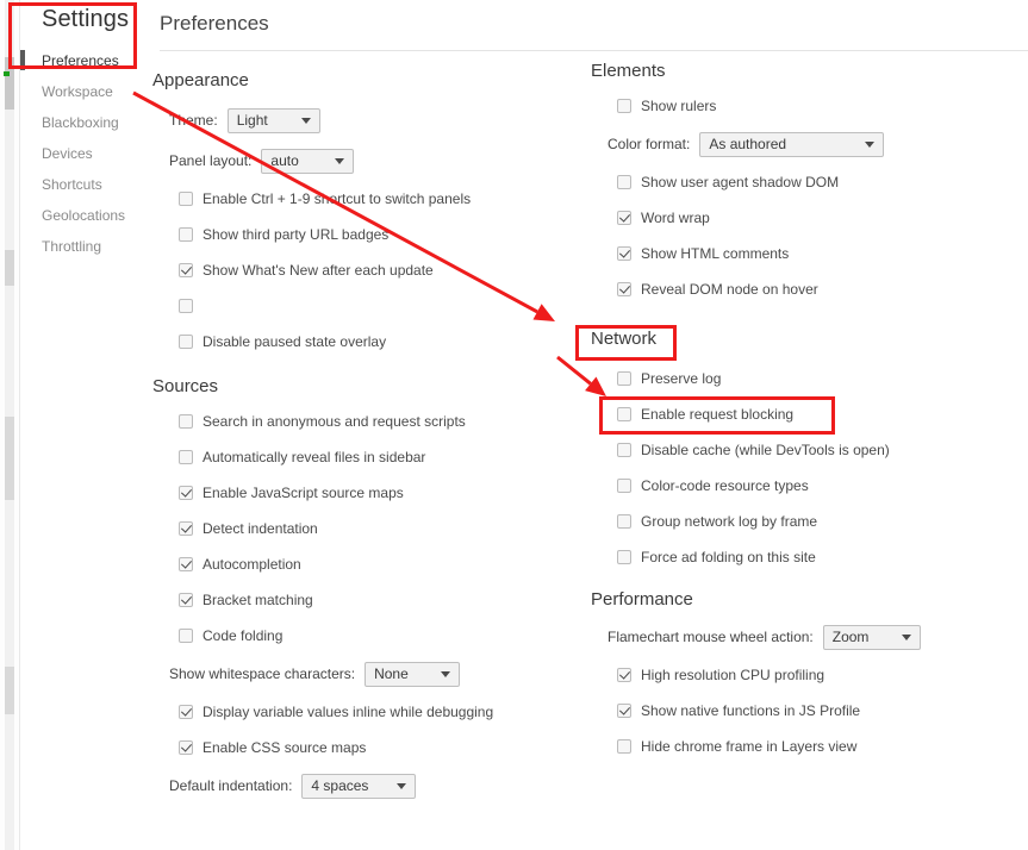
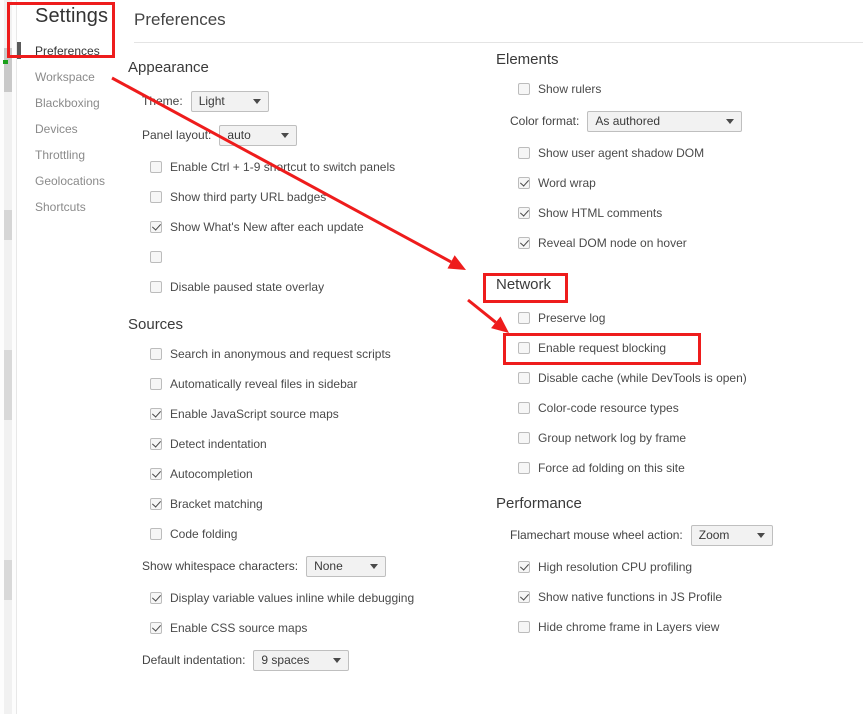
  Settings
  Preferences
  Workspace
  Blackboxing
  Devices
- Shortcuts
+ Throttling
  Geolocations
- Throttling
+ Shortcuts
  Preferences
  Appearance
  Teme:
  Light
  Panel layout:
  auto
  Enable Ctrl + 1-9 sortcut to switch panels
  Show third party URL badges
  Show What's New after each update
  Disable paused state overlay
  Sources
  Search in anonymous and request scripts
  Automatically reveal files in sidebar
  Enable JavaScript source maps
  Detect indentation
  Autocompletion
  Bracket matching
  Code folding
  Show whitespace characters:
  None
  Display variable values inline while debugging
  Enable CSS source maps
  Default indentation:
- 4 spaces
+ 9 spaces
  Elements
  Show rulers
  Color format:
  As authored
  Show user agent shadow DOM
  Word wrap
  Show HTML comments
  Reveal DOM node on hover
  Network
  Preserve log
  Enable request blocking
  Disable cache (while DevTools is open)
  Color-code resource types
  Group network log by frame
  Force ad folding on this site
  Performance
  Flamechart mouse wheel action:
  Zoom
  High resolution CPU profiling
  Show native functions in JS Profile
  Hide chrome frame in Layers view
